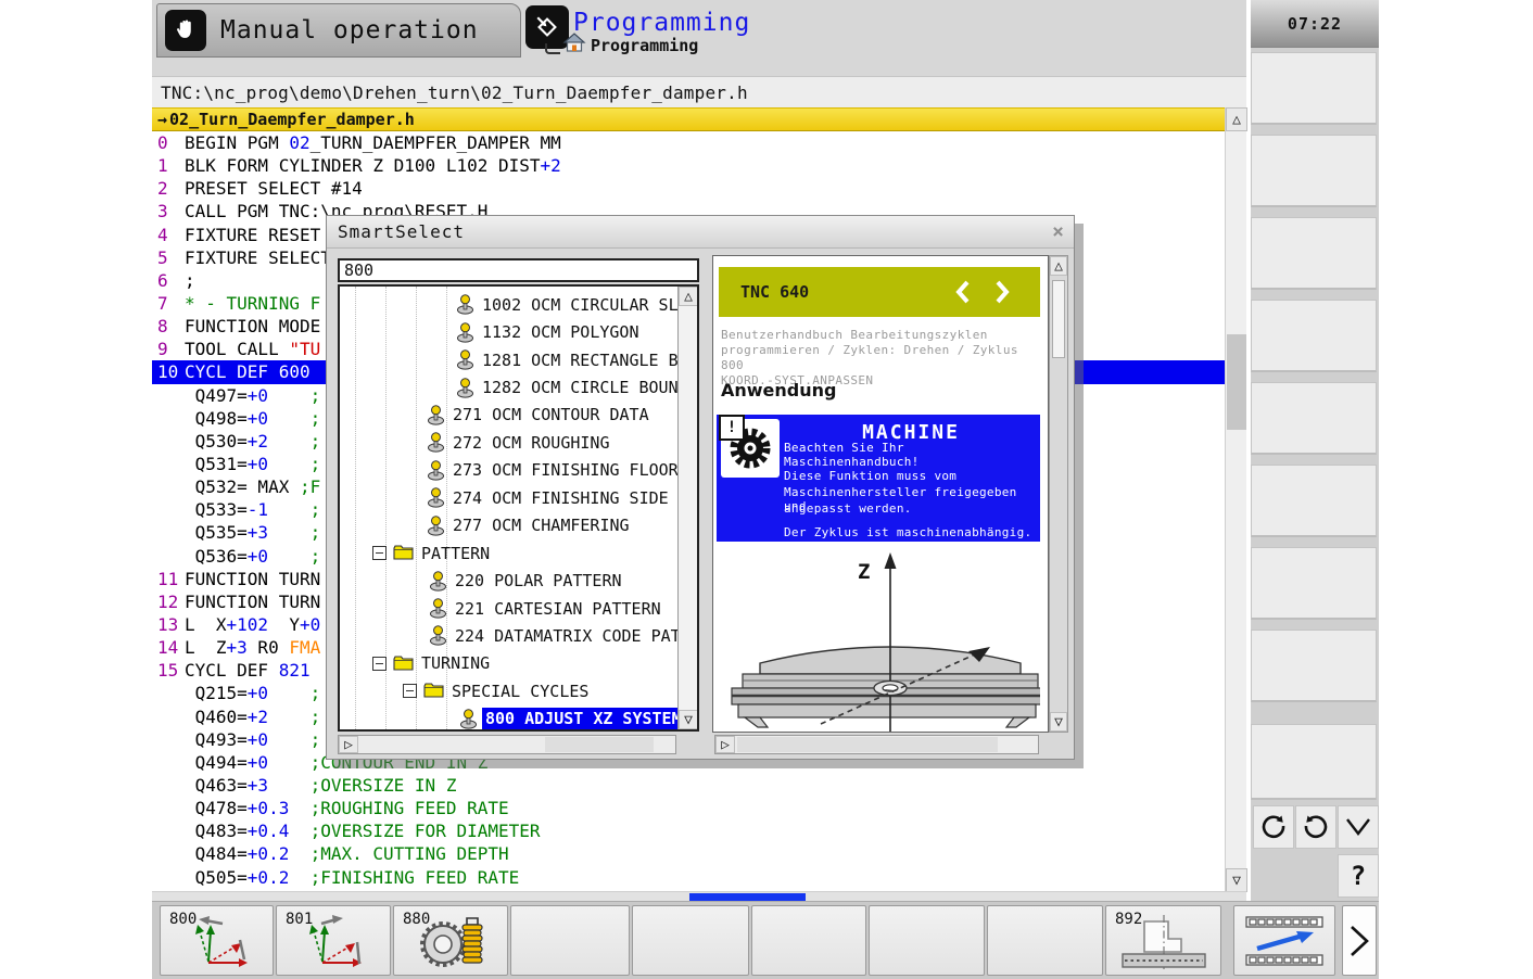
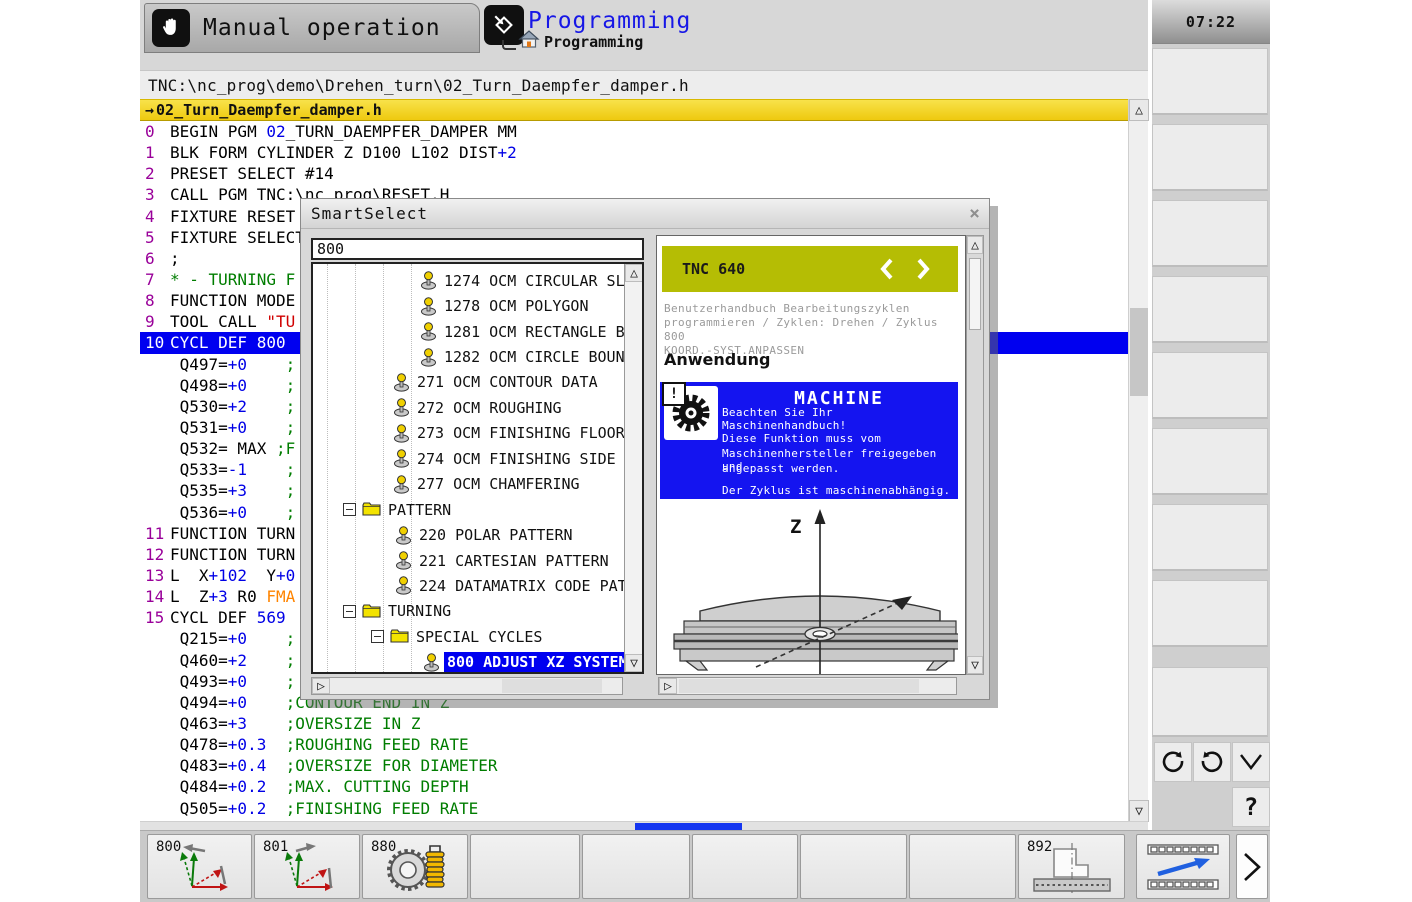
  Manual operation
  Programming
  Programming
  TNC:\nc_prog\demo\Drehen_turn\02_Turn_Daempfer_damper.h
  →
  02_Turn_Daempfer_damper.h
  △
  ▽
  0
  BEGIN PGM
  02
  _TURN_DAEMPFER_DAMPER MM
  1
  BLK FORM CYLINDER Z D100 L102 DIST
  +2
  2
  PRESET SELECT #14
  3
  CALL PGM TNC:\nc_prog\RESET.H
  4
  FIXTURE RESET
  5
  FIXTURE SELEC
  6
  ;
  7
  * - TURNING F
  8
  FUNCTION MODE
  9
  TOOL CALL
  "TU
  10
- CYCL DEF 600
+ CYCL DEF 800
  Q497=
  +0
  ;
  Q498=
  +0
  ;
  Q530=
  +2
  ;
  Q531=
  +0
  ;
  Q532= MAX
  ;F
  Q533=
  -1
  ;
  Q535=
  +3
  ;
  Q536=
  +0
  ;
  11
  FUNCTION TURN
  12
  FUNCTION TURN
  13
  L X
  +102
  Y
  +0
  14
  L Z
  +3
  R0
  FMA
  15
  CYCL DEF
- 821
+ 569
  Q215=
  +0
  ;
  Q460=
  +2
  ;
  Q493=
  +0
  ;
  Q494=
  +0
  ;CONTOUR END IN Z
  Q463=
  +3
  ;OVERSIZE IN Z
  Q478=
  +0.3
  ;ROUGHING FEED RATE
  Q483=
  +0.4
  ;OVERSIZE FOR DIAMETER
  Q484=
  +0.2
  ;MAX. CUTTING DEPTH
  Q505=
  +0.2
  ;FINISHING FEED RATE
  800
  801
  880
  892
  07:22
  ?
  SmartSelect
  ×
  800
- 1002 OCM CIRCULAR SL
+ 1274 OCM CIRCULAR SL
- 1132 OCM POLYGON
+ 1278 OCM POLYGON
  1281 OCM RECTANGLE B
  1282 OCM CIRCLE BOUN
  271 OCM CONTOUR DATA
  272 OCM ROUGHING
  273 OCM FINISHING FLOOR
  274 OCM FINISHING SIDE
  277 OCM CHAMFERING
  PATTERN
  220 POLAR PATTERN
  221 CARTESIAN PATTERN
  224 DATAMATRIX CODE PAT
  TURNING
  SPECIAL CYCLES
  800 ADJUST XZ SYSTE
  △
  ▽
  ▷
  TNC 640
  Benutzerhandbuch Bearbeitungszyklen
  programmieren / Zyklen: Drehen / Zyklus 800
  KOORD.-SYST.ANPASSEN
  Anwendung
  !
  MACHINE
  Beachten Sie Ihr Maschinenhandbuch!
  Diese Funktion muss vom
  Maschinenhersteller freigegeben und
  angepasst werden.
  Der Zyklus ist maschinenabhängig.
  Z
  △
  ▽
  ▷
